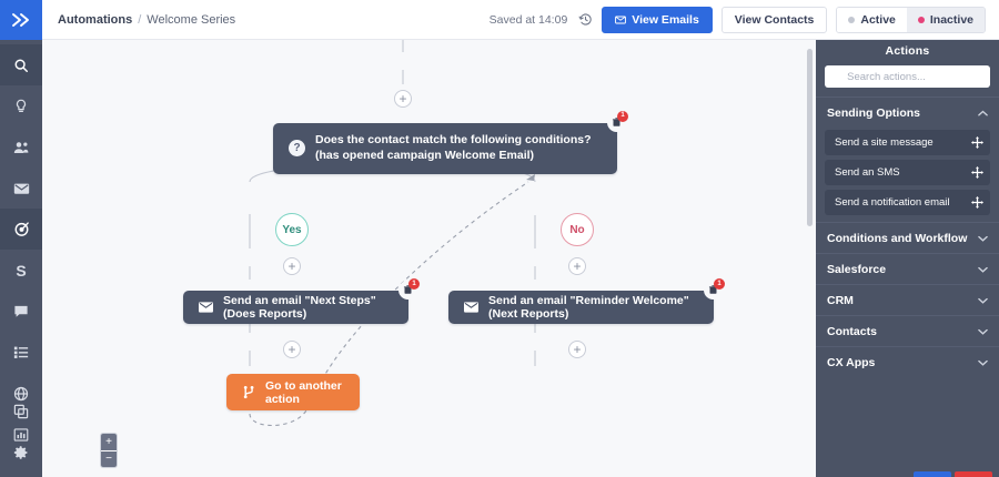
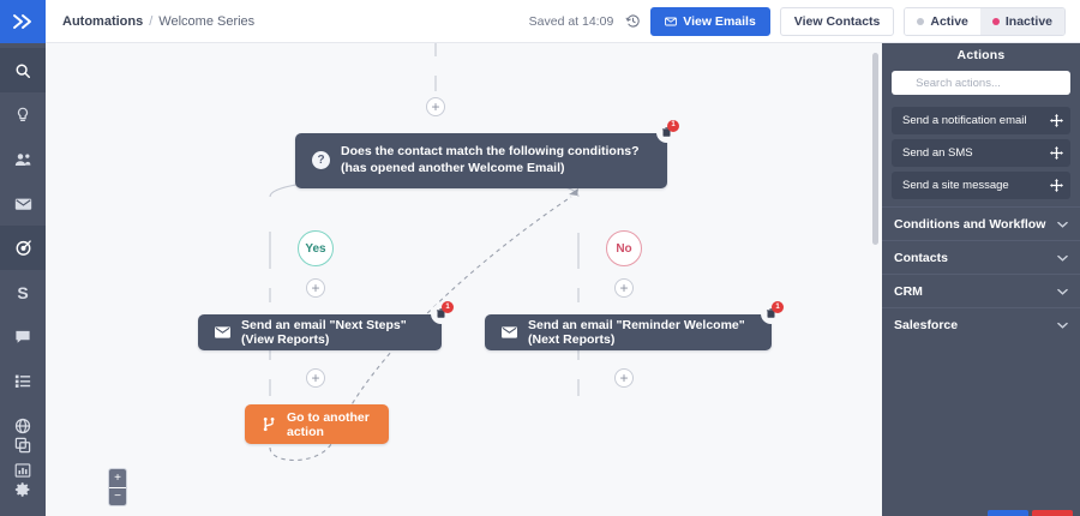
  S
  Automations
  /
  Welcome Series
  Saved at 14:09
  View Emails
  View Contacts
  Active
  Inactive
  +
  ?
- Does the contact match the following conditions? (has opened campaign Welcome Email)
+ Does the contact match the following conditions? (has opened another Welcome Email)
  Yes
  No
  +
  +
- Send an email "Next Steps" (Does Reports)
+ Send an email "Next Steps" (View Reports)
  Send an email "Reminder Welcome" (Next Reports)
  +
  +
  Go to another action
  +
  −
  Actions
  Search actions...
- Sending Options
- Send a site message
+ Send a notification email
  Send an SMS
- Send a notification email
+ Send a site message
  Conditions and Workflow
- Salesforce
+ Contacts
  CRM
- Contacts
+ Salesforce
- CX Apps
